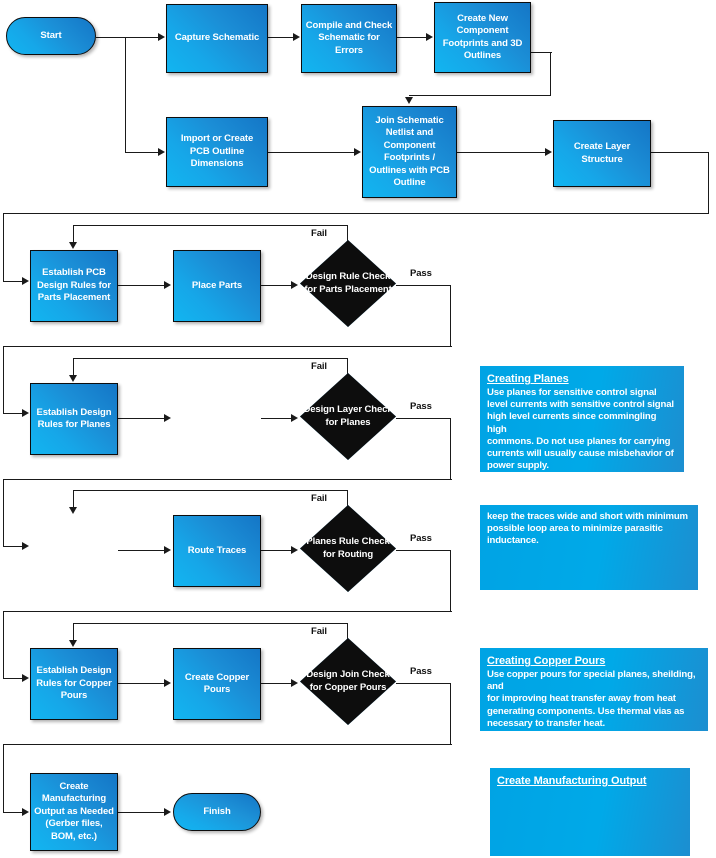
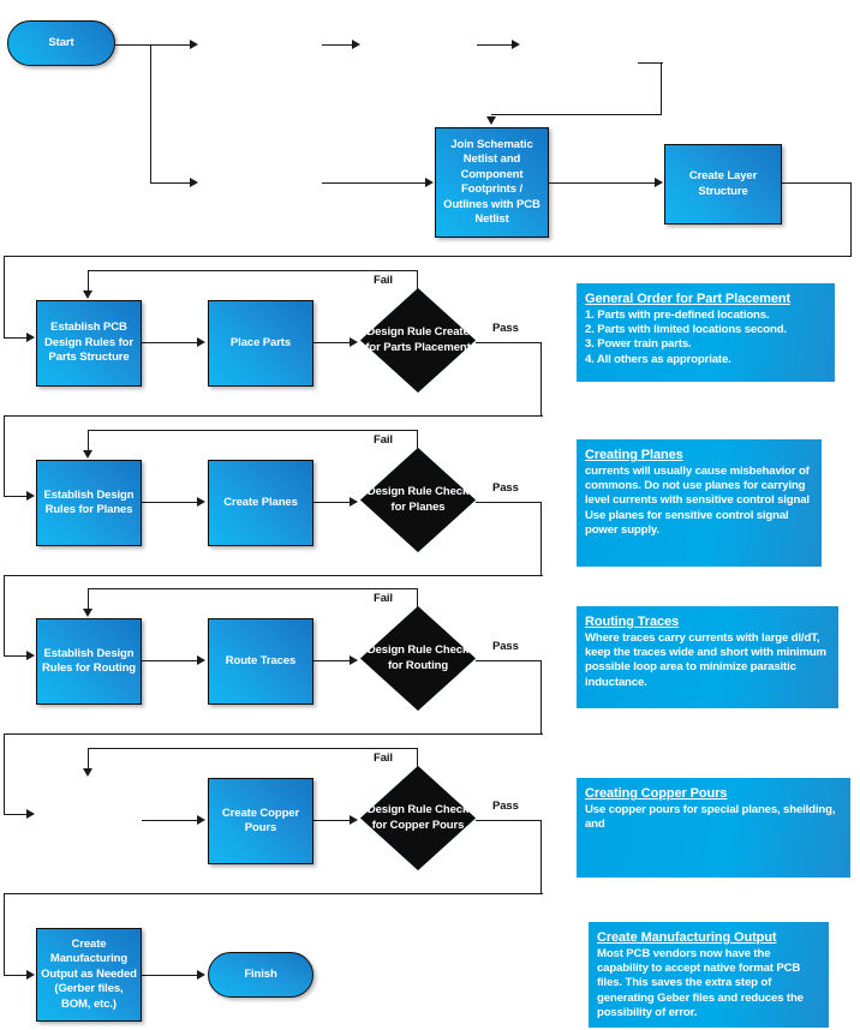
  Start
- Capture Schematic
- Compile and Check Schematic for Errors
- Create New Component Footprints and 3D Outlines
- Import or Create PCB Outline Dimensions
- Join Schematic Netlist and Component Footprints / Outlines with PCB Outline
+ Join Schematic Netlist and Component Footprints / Outlines with PCB Netlist
  Create Layer Structure
- Establish PCB Design Rules for Parts Placement
+ Establish PCB Design Rules for Parts Structure
  Place Parts
- Design Rule Check for Parts Placement
+ Design Rule Create for Parts Placement
  Fail
  Pass
+ General Order for Part Placement
+ 1. Parts with pre-defined locations.
+ 2. Parts with limited locations second.
+ 3. Power train parts.
+ 4. All others as appropriate.
  Establish Design Rules for Planes
+ Create Planes
- Design Layer Check for Planes
+ Design Rule Check for Planes
  Fail
  Pass
  Creating Planes
- Use planes for sensitive control signal
+ currents will usually cause misbehavior of
- level currents with sensitive control signal
+ commons. Do not use planes for carrying
- high level currents since commingling high
- commons. Do not use planes for carrying
+ level currents with sensitive control signal
- currents will usually cause misbehavior of
+ Use planes for sensitive control signal
  power supply.
+ Establish Design Rules for Routing
  Route Traces
- Planes Rule Check for Routing
+ Design Rule Check for Routing
  Fail
  Pass
+ Routing Traces
+ Where traces carry currents with large dI/dT,
  keep the traces wide and short with minimum
  possible loop area to minimize parasitic
  inductance.
- Establish Design Rules for Copper Pours
  Create Copper Pours
- Design Join Check for Copper Pours
+ Design Rule Check for Copper Pours
  Fail
  Pass
  Creating Copper Pours
  Use copper pours for special planes, sheilding, and
- for improving heat transfer away from heat
- generating components. Use thermal vias as
- necessary to transfer heat.
  Create Manufacturing Output as Needed (Gerber files, BOM, etc.)
  Finish
  Create Manufacturing Output
+ Most PCB vendors now have the
+ capability to accept native format PCB
+ files. This saves the extra step of
+ generating Geber files and reduces the
+ possibility of error.
